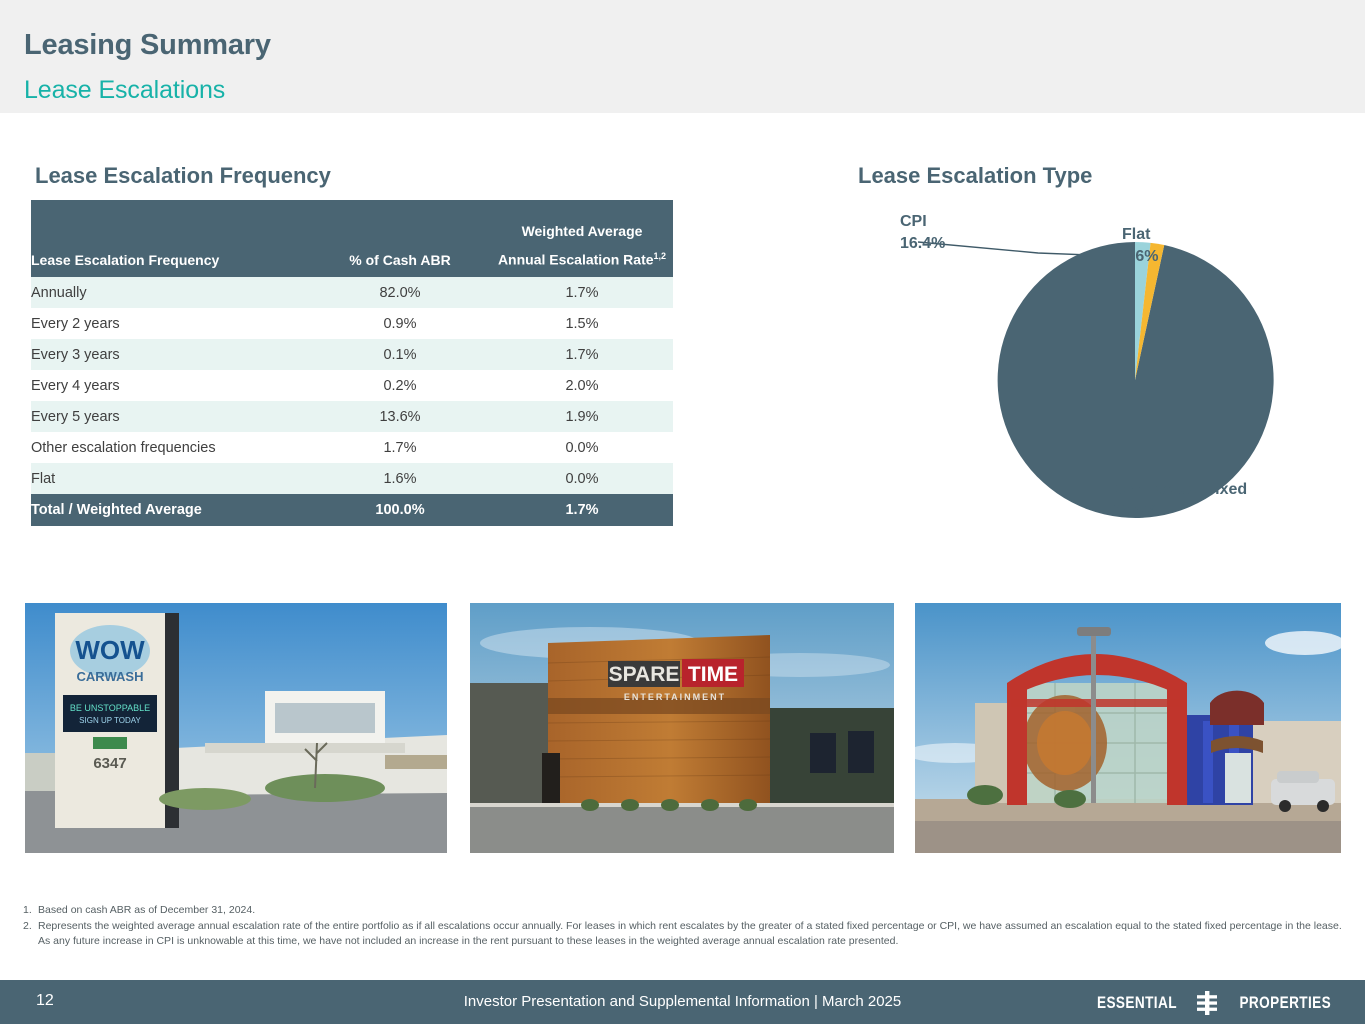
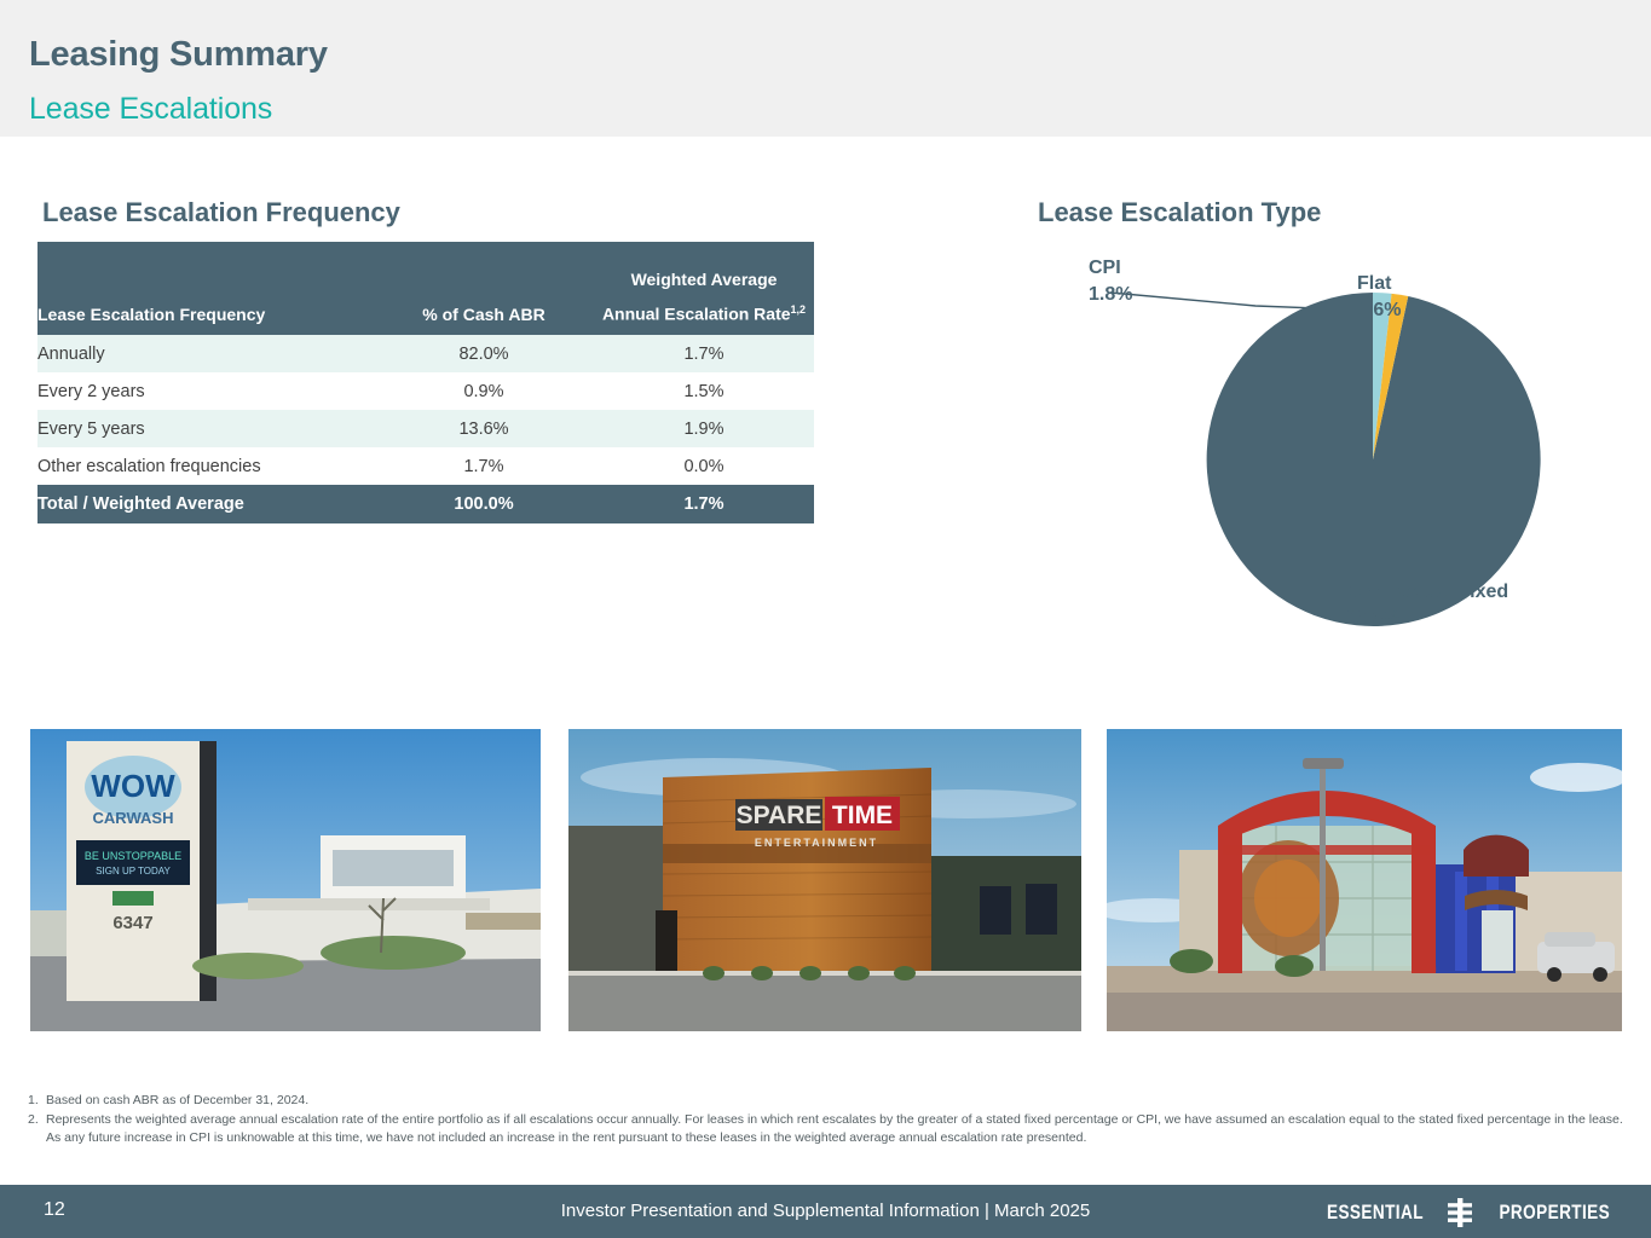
  Leasing Summary
  Lease Escalations
  Lease Escalation Frequency
  Lease Escalation Frequency	% of Cash ABR	Weighted Average Annual Escalation Rate1,2
  Annually	82.0%	1.7%
  Every 2 years	0.9%	1.5%
- Every 3 years	0.1%	1.7%
- Every 4 years	0.2%	2.0%
  Every 5 years	13.6%	1.9%
  Other escalation frequencies	1.7%	0.0%
- Flat	1.6%	0.0%
  Total / Weighted Average	100.0%	1.7%
  Lease Escalation Type
  CPI
- 16.4%
+ 1.8%
  Flat
  1.6%
  Contractual Fixed
  96.6%
  WOW
  CARWASH
  BE UNSTOPPABLE
  SIGN UP TODAY
  6347
  SPARE
  TIME
  ENTERTAINMENT
  1.
  Based on cash ABR as of December 31, 2024.
  2.
  Represents the weighted average annual escalation rate of the entire portfolio as if all escalations occur annually. For leases in which rent escalates by the greater of a stated fixed percentage or CPI, we have assumed an escalation equal to the stated fixed percentage in the lease. As any future increase in CPI is unknowable at this time, we have not included an increase in the rent pursuant to these leases in the weighted average annual escalation rate presented.
  12
  Investor Presentation and Supplemental Information | March 2025
  ESSENTIAL
  PROPERTIES
